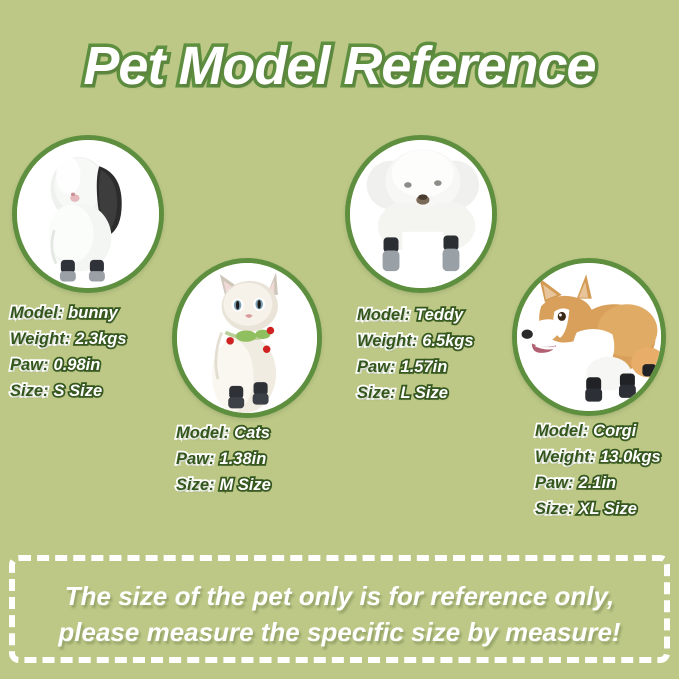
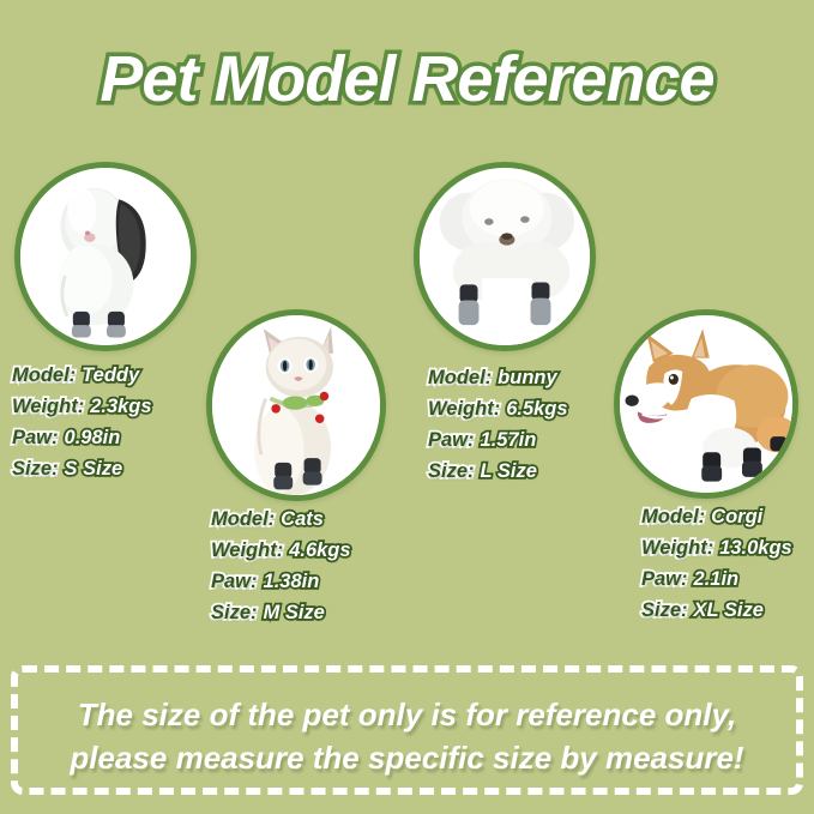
  Pet Model Reference
- Model: bunny
+ Model: Teddy
  Weight: 2.3kgs
  Paw: 0.98in
  Size: S Size
  Model: Cats
+ Weight: 4.6kgs
  Paw: 1.38in
  Size: M Size
- Model: Teddy
+ Model: bunny
  Weight: 6.5kgs
  Paw: 1.57in
  Size: L Size
  Model: Corgi
  Weight: 13.0kgs
  Paw: 2.1in
  Size: XL Size
  The size of the pet only is for reference only,
  please measure the specific size by measure!
